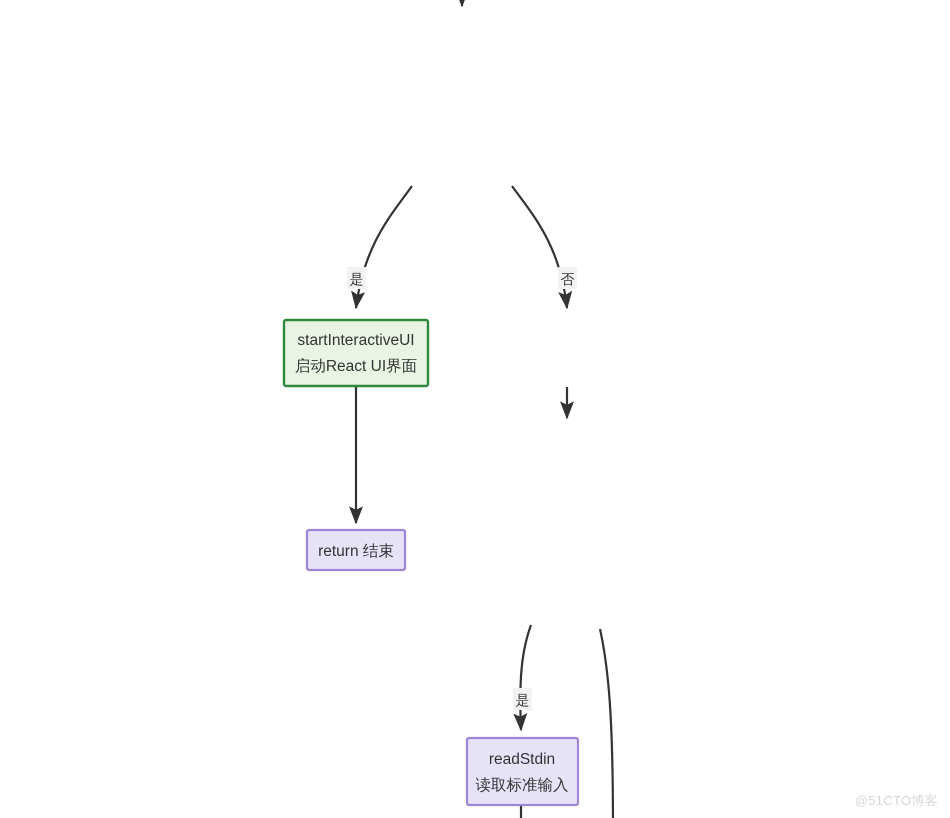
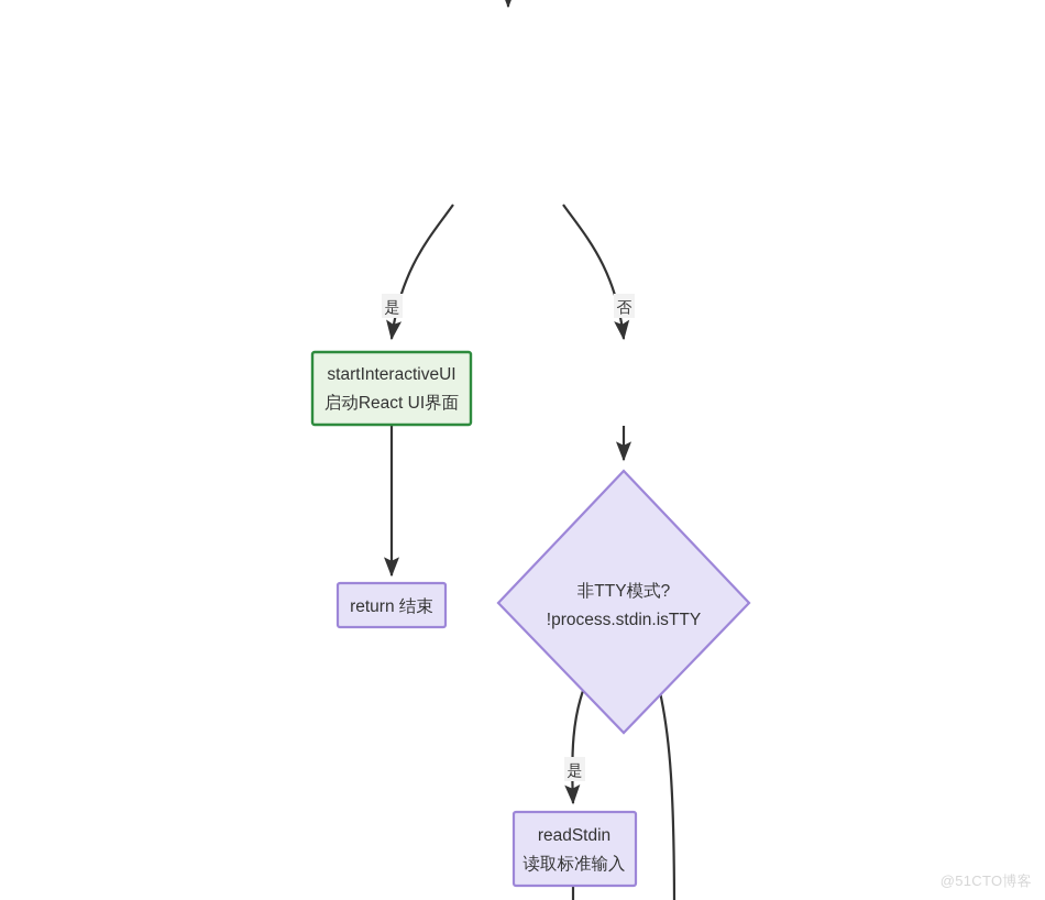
  startInteractiveUI
  启动React UI界面
  return 结束
+ 非TTY模式?
+ !process.stdin.isTTY
  readStdin
  读取标准输入
  是
  否
  是
  @51CTO博客
